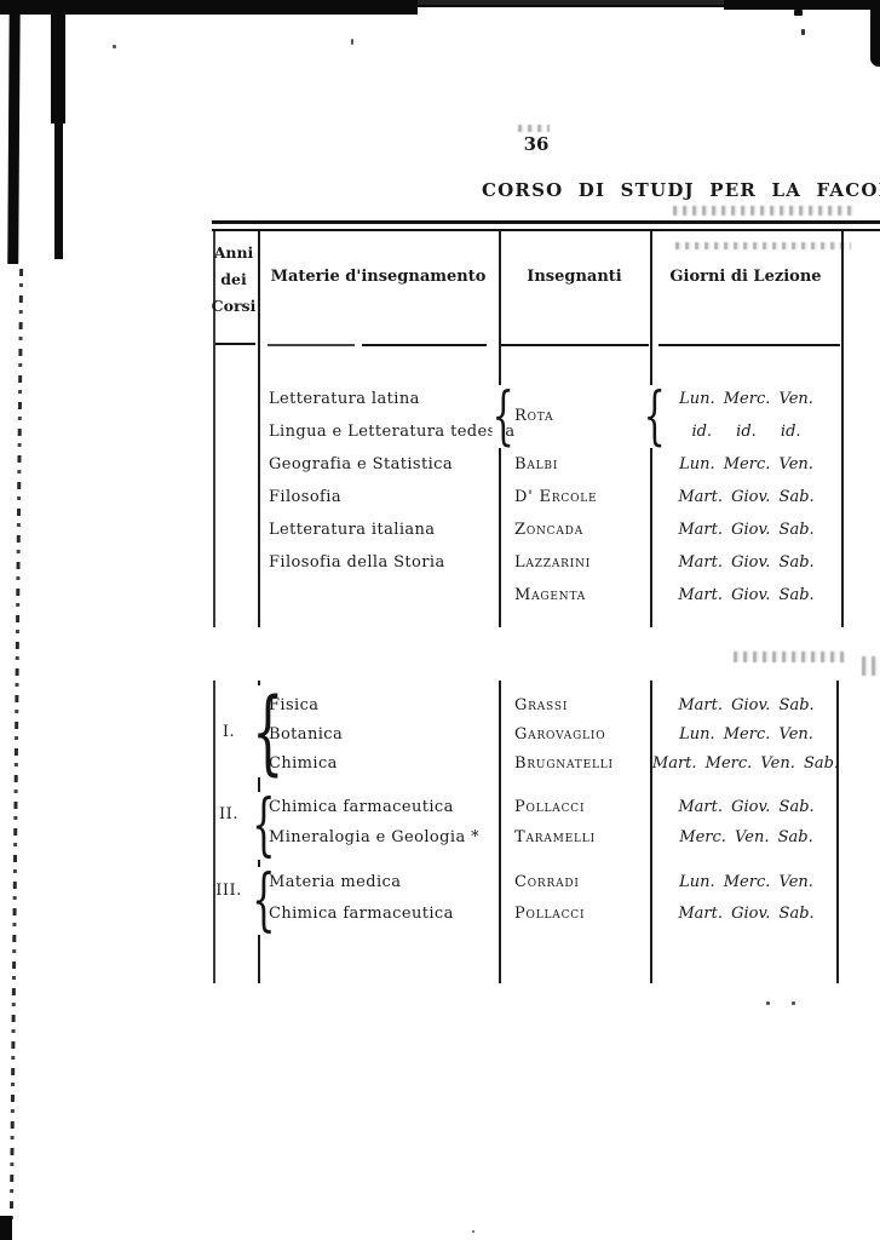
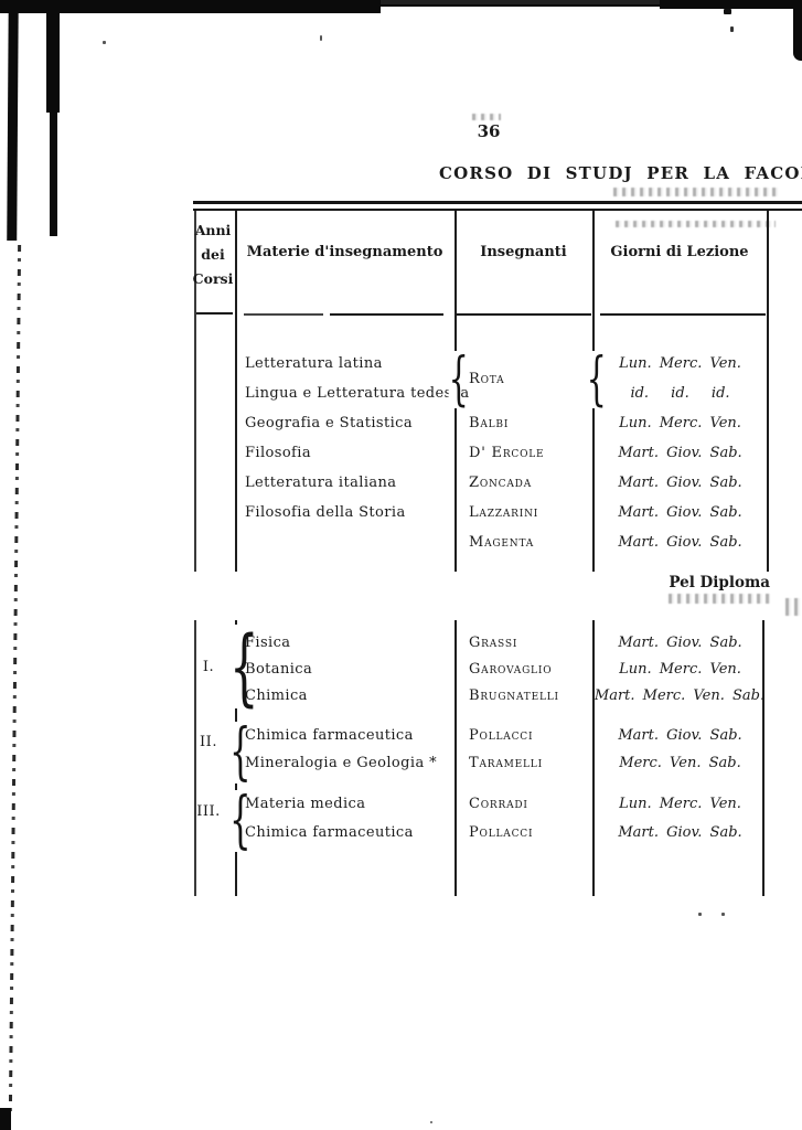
  36
  CORSO DI STUDJ PER LA FACO
  Anni
  dei
  Corsi
  Materie d'insegnamento
  Insegnanti
  Giorni di Lezione
  Letteratura latina
  Lingua e Letteratura tedea
  Geografia e Statistica
  Filosofia
  Letteratura italiana
  Filosofia della Storia
  {
  Rota
  Balbi
  D' Ercole
  Zoncada
  Lazzarini
  Magenta
  {
  Lun. Merc. Ven.
  id. id. id.
  Lun. Merc. Ven.
  Mart. Giov. Sab.
  Mart. Giov. Sab.
  Mart. Giov. Sab.
  Mart. Giov. Sab.
+ Pel Diploma
  I.
  {
  Fisica
  Botanica
  Chimica
  Grassi
  Garovaglio
  Brugnatelli
  Mart. Giov. Sab.
  Lun. Merc. Ven.
  Mart. Merc. Ven. Sab.
  II.
  {
  Chimica farmaceutica
  Mineralogia e Geologia *
  Pollacci
  Taramelli
  Mart. Giov. Sab.
  Merc. Ven. Sab.
  III.
  {
  Materia medica
  Chimica farmaceutica
  Corradi
  Pollacci
  Lun. Merc. Ven.
  Mart. Giov. Sab.
